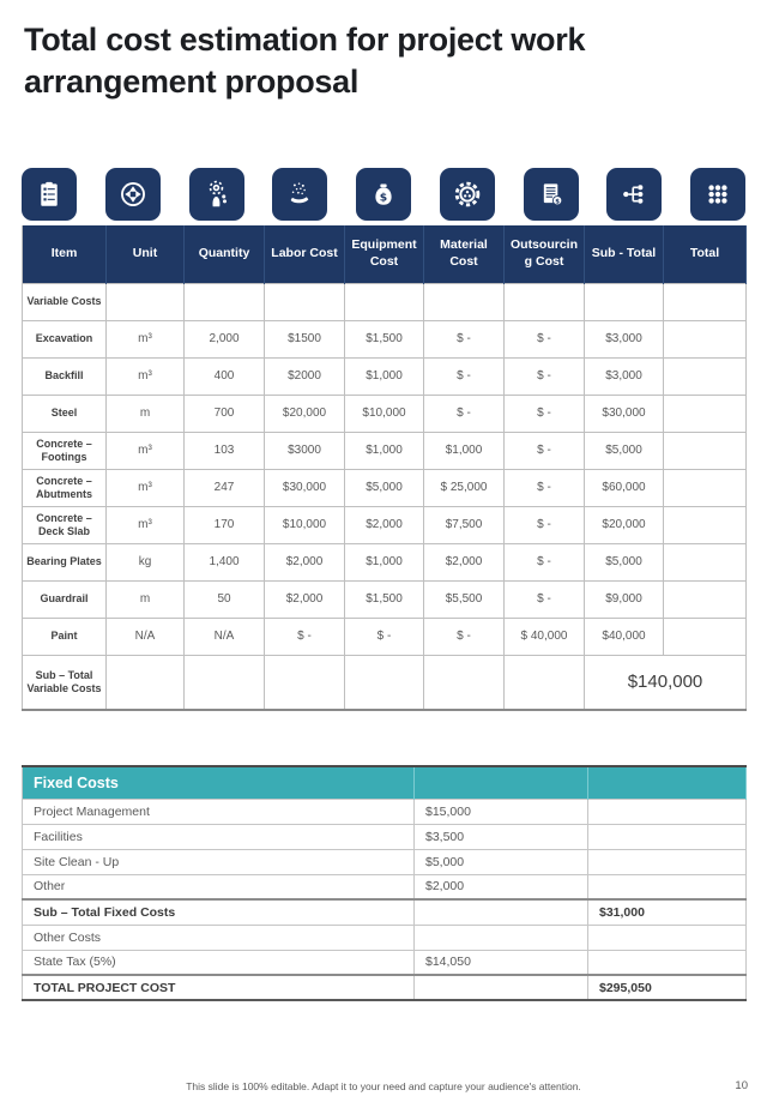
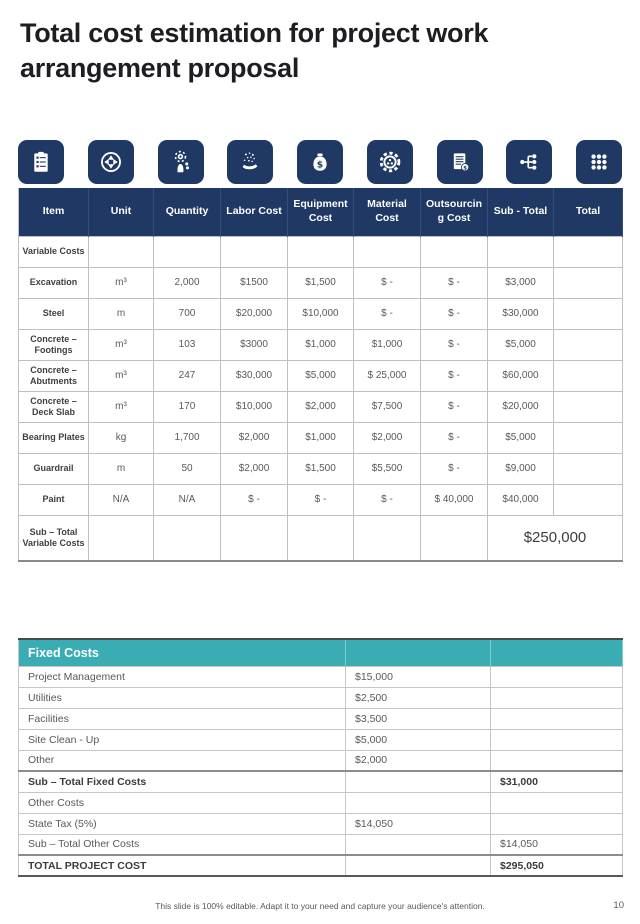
  Total cost estimation for project work arrangement proposal
  $
  Item	Unit	Quantity	Labor Cost	Equipment Cost	Material Cost	Outsourcing Cost	Sub - Total	Total
  Variable Costs
  Excavation	m³	2,000	$1500	$1,500	$ -	$ -	$3,000
- Backfill	m³	400	$2000	$1,000	$ -	$ -	$3,000
  Steel	m	700	$20,000	$10,000	$ -	$ -	$30,000
  Concrete – Footings	m³	103	$3000	$1,000	$1,000	$ -	$5,000
  Concrete – Abutments	m³	247	$30,000	$5,000	$ 25,000	$ -	$60,000
  Concrete – Deck Slab	m³	170	$10,000	$2,000	$7,500	$ -	$20,000
- Bearing Plates	kg	1,400	$2,000	$1,000	$2,000	$ -	$5,000
+ Bearing Plates	kg	1,700	$2,000	$1,000	$2,000	$ -	$5,000
  Guardrail	m	50	$2,000	$1,500	$5,500	$ -	$9,000
  Paint	N/A	N/A	$ -	$ -	$ -	$ 40,000	$40,000
- Sub – Total Variable Costs							$140,000
+ Sub – Total Variable Costs							$250,000
  Fixed Costs
  Project Management	$15,000
+ Utilities	$2,500
  Facilities	$3,500
  Site Clean - Up	$5,000
  Other	$2,000
  Sub – Total Fixed Costs		$31,000
  Other Costs
  State Tax (5%)	$14,050
+ Sub – Total Other Costs		$14,050
  TOTAL PROJECT COST		$295,050
  This slide is 100% editable. Adapt it to your need and capture your audience's attention.
  10
